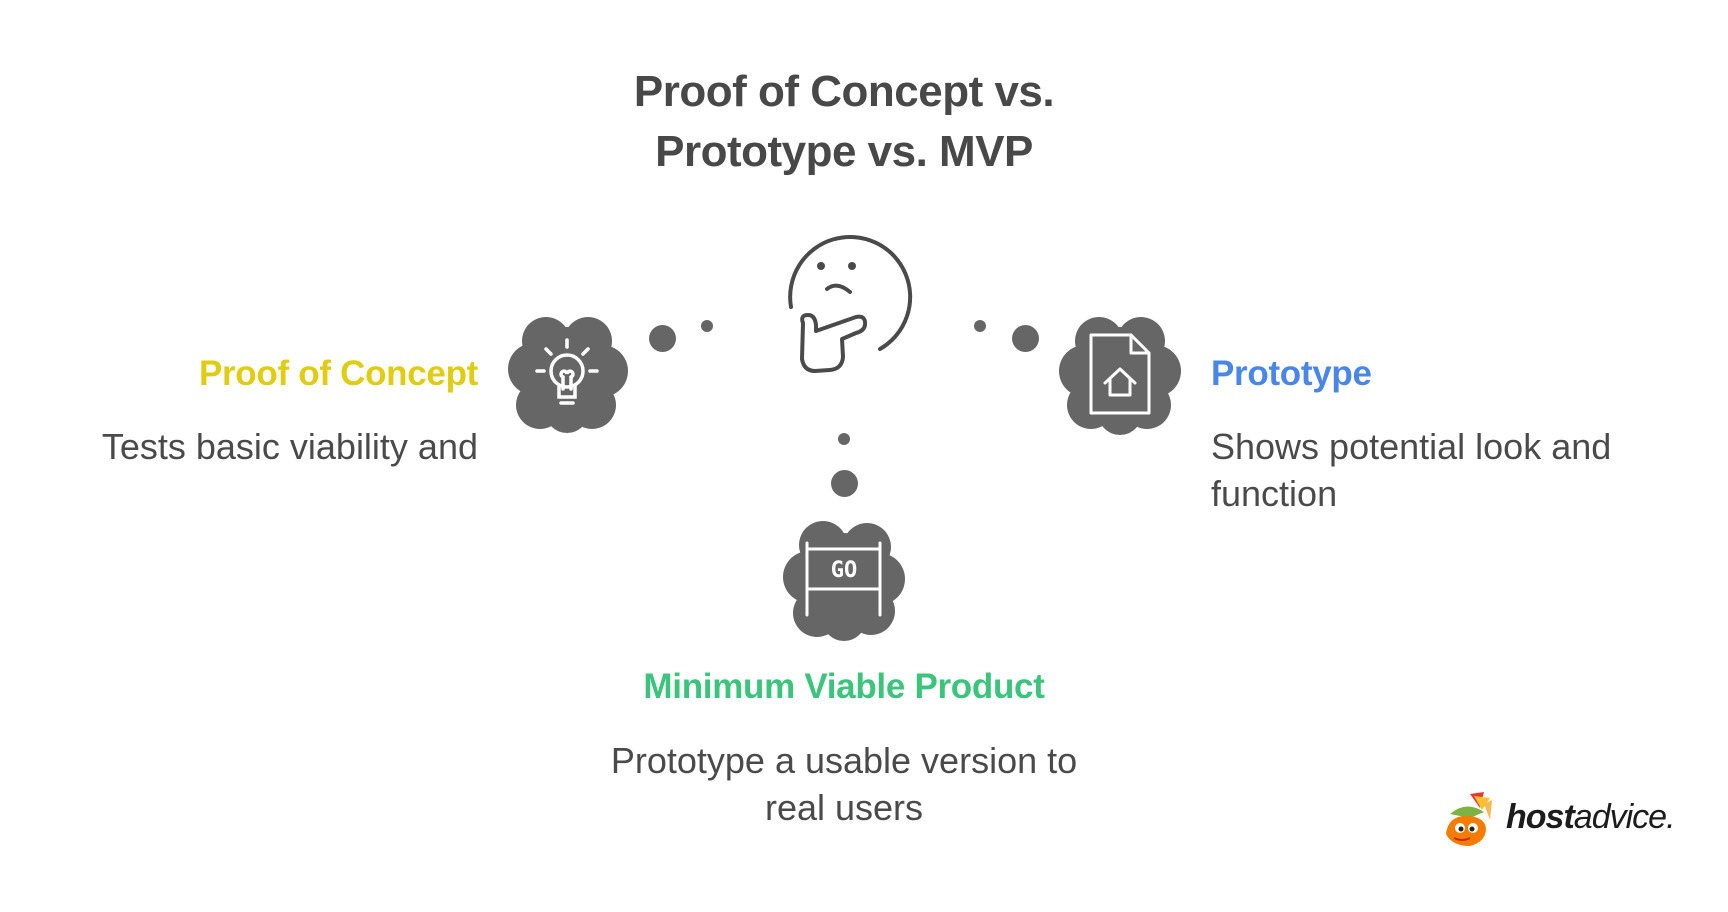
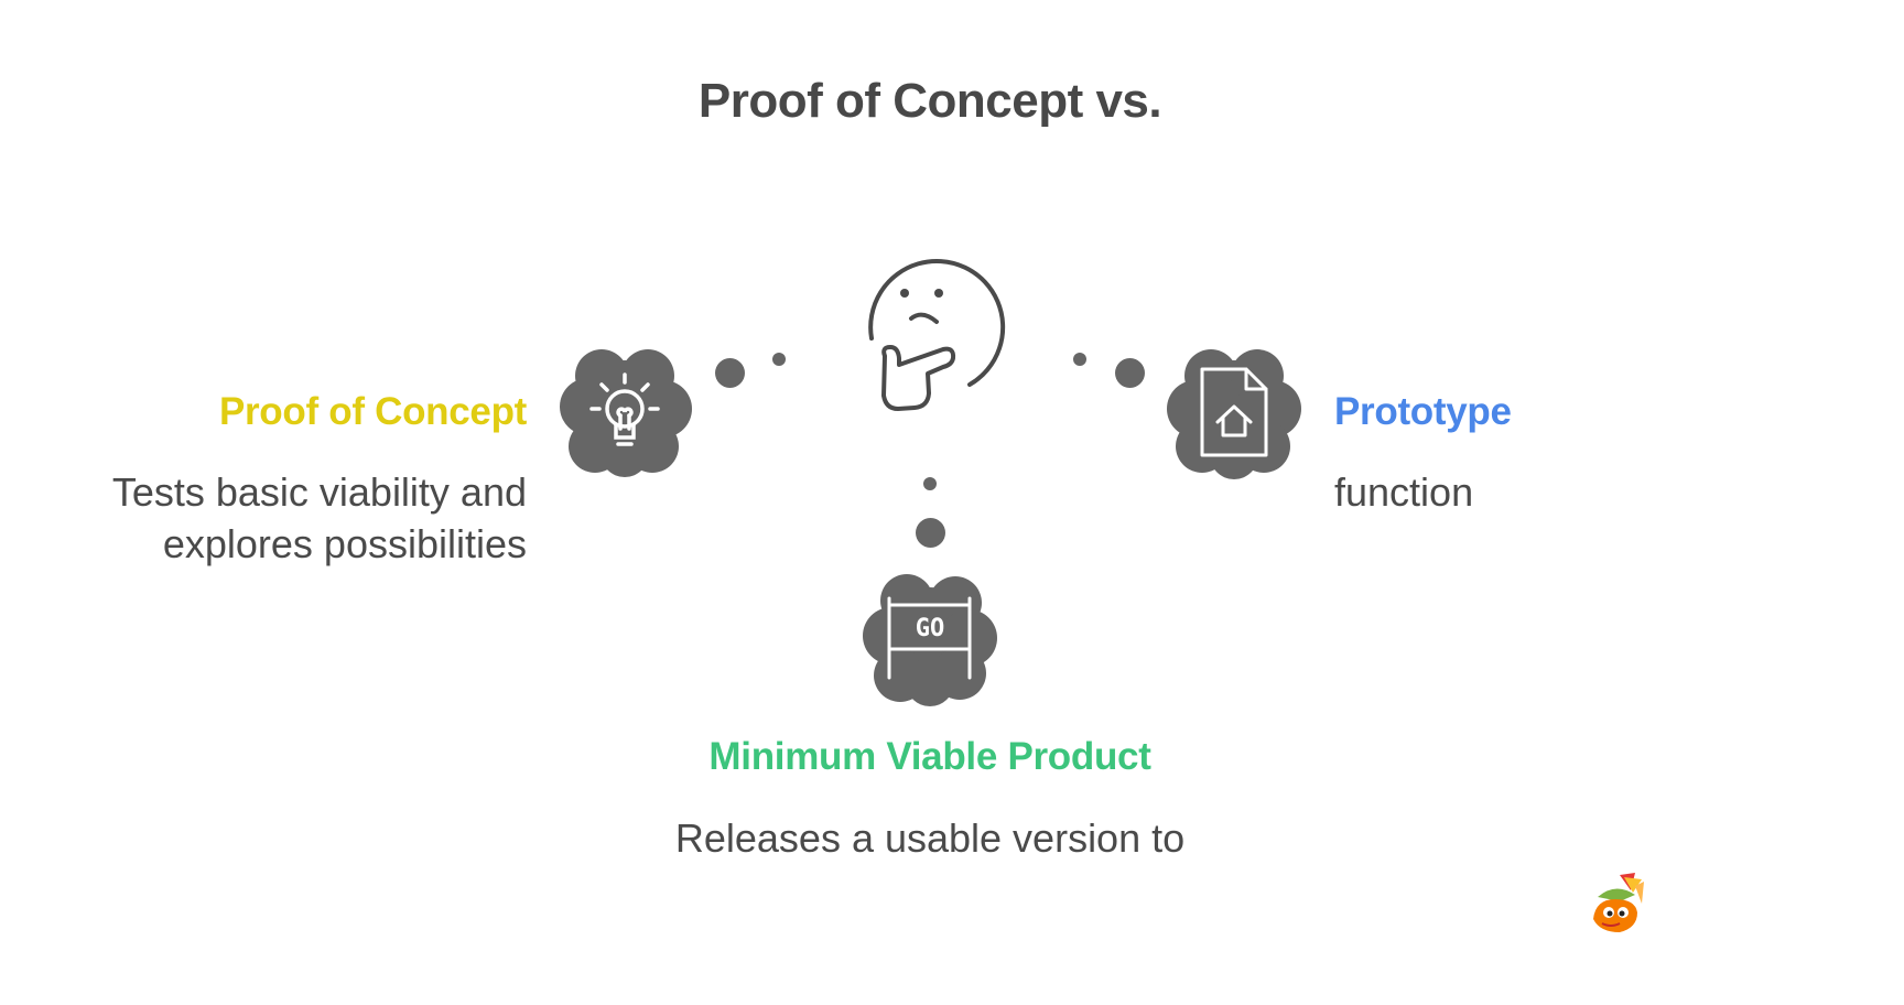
  Proof of Concept vs.
- Prototype vs. MVP
  GO
  Proof of Concept
  Tests basic viability and
+ explores possibilities
  Prototype
- Shows potential look and
  function
  Minimum Viable Product
- Prototype a usable version to
+ Releases a usable version to
- real users
- hostadvice.
